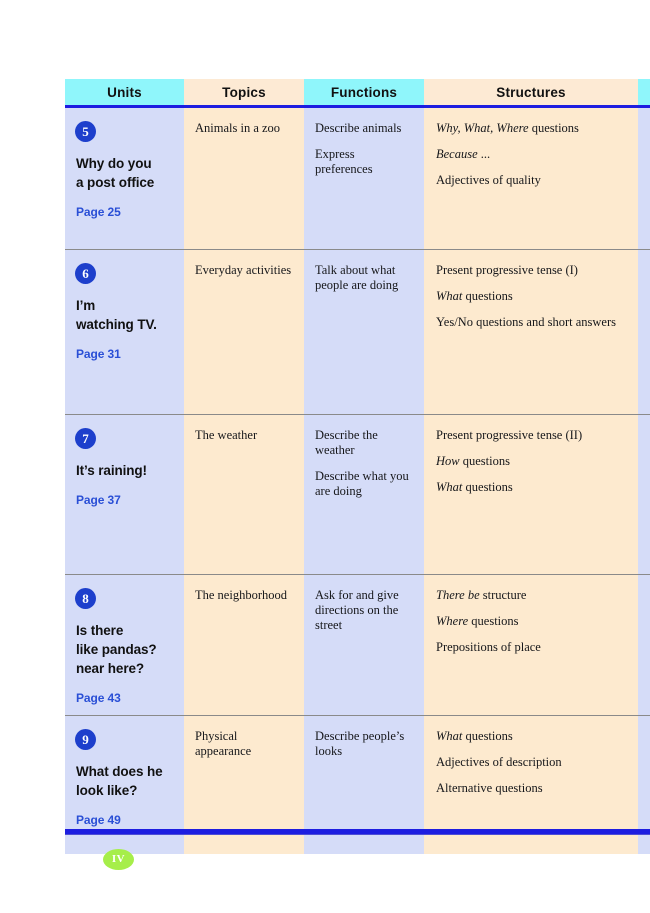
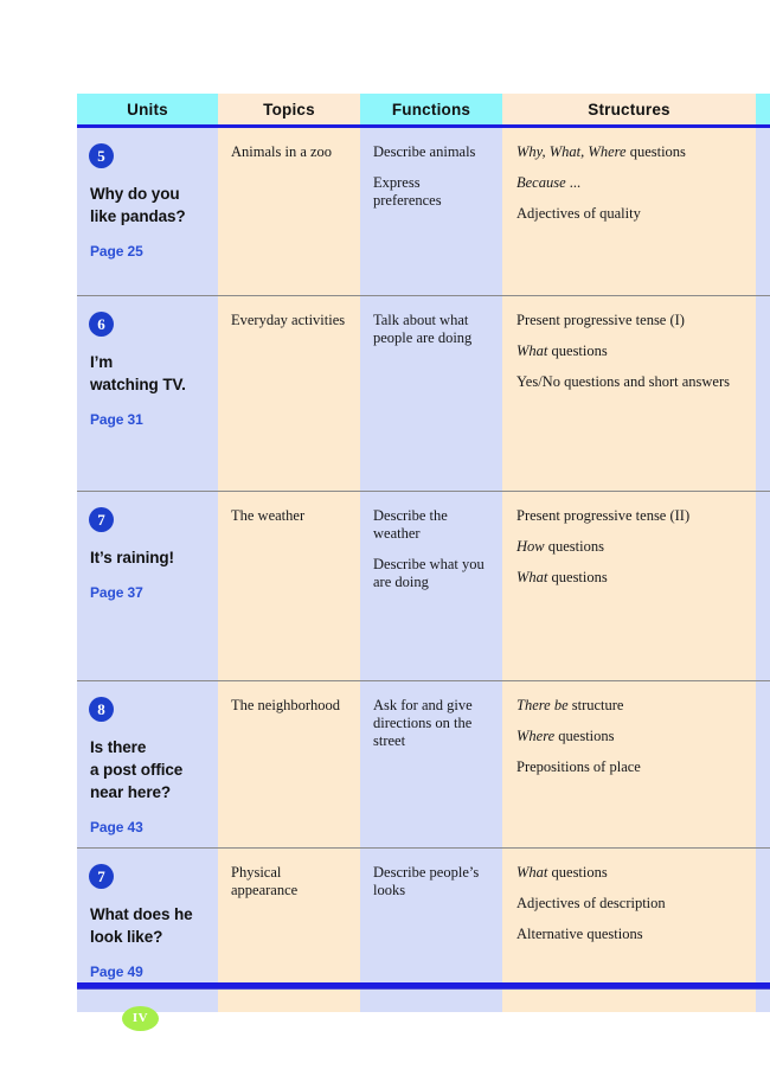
  Units	Topics	Functions	Structures
- 5Why do youa post officePage 25	Animals in a zoo	Describe animalsExpress preferences	Why, What, Where questionsBecause ...Adjectives of quality
+ 5Why do youlike pandas?Page 25	Animals in a zoo	Describe animalsExpress preferences	Why, What, Where questionsBecause ...Adjectives of quality
  6I’mwatching TV.Page 31	Everyday activities	Talk about what people are doing	Present progressive tense (I)What questionsYes/No questions and short answers
  7It’s raining!Page 37	The weather	Describe the weatherDescribe what you are doing	Present progressive tense (II)How questionsWhat questions
- 8Is therelike pandas?near here?Page 43	The neighborhood	Ask for and give directions on the street	There be structureWhere questionsPrepositions of place
+ 8Is therea post officenear here?Page 43	The neighborhood	Ask for and give directions on the street	There be structureWhere questionsPrepositions of place
- 9What does helook like?Page 49	Physical appearance	Describe people’s looks	What questionsAdjectives of descriptionAlternative questions
+ 7What does helook like?Page 49	Physical appearance	Describe people’s looks	What questionsAdjectives of descriptionAlternative questions
  IV
